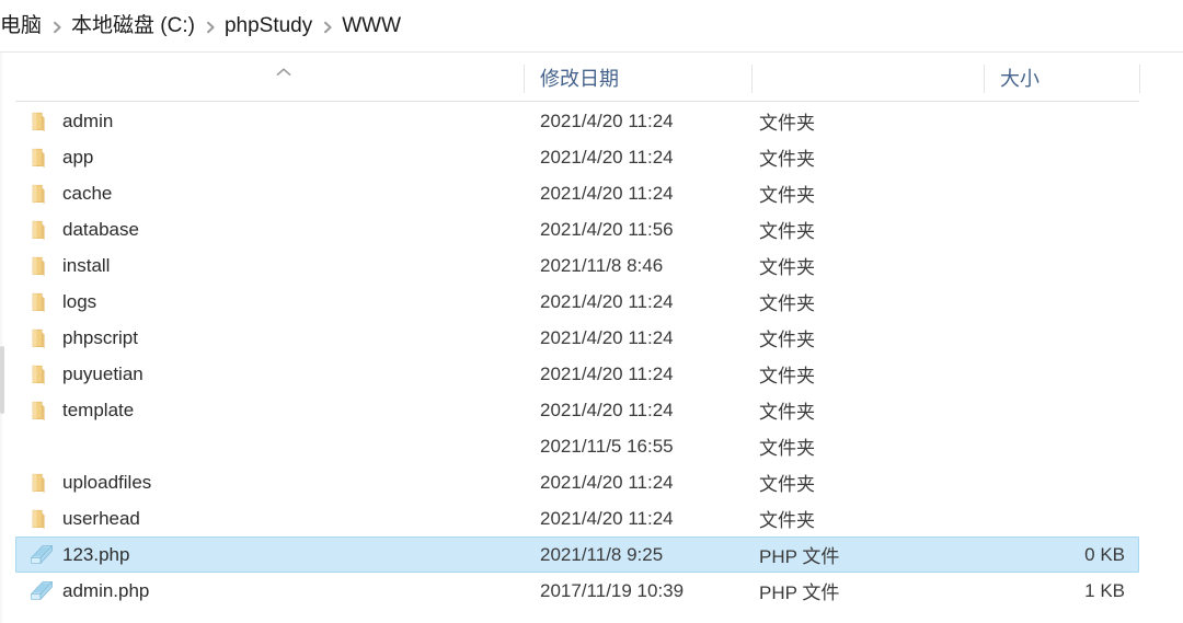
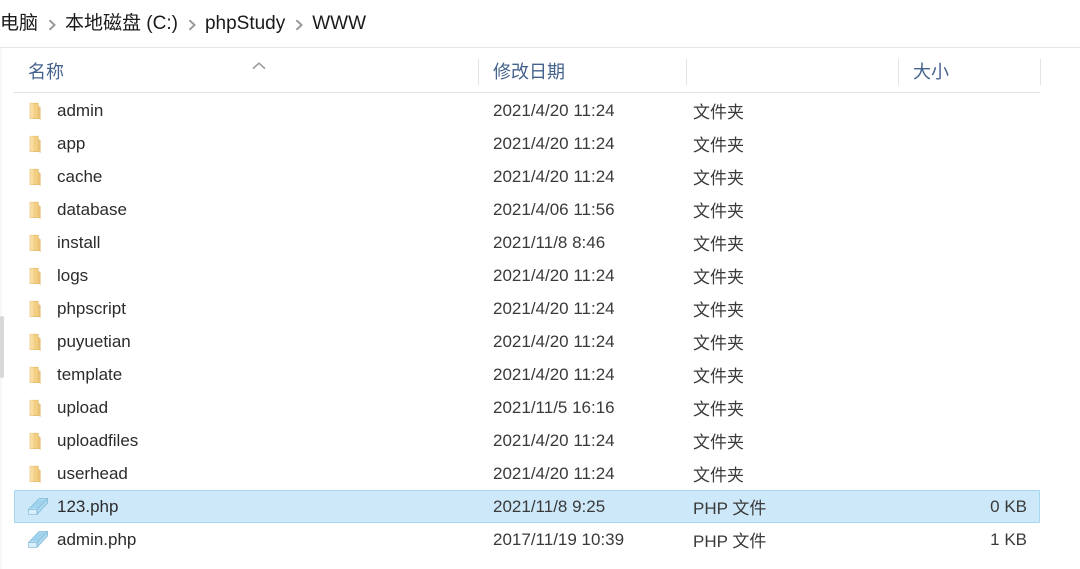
  电脑
  本地磁盘 (C:)
  phpStudy
  WWW
+ 名称
  修改日期
  大小
  admin
  2021/4/20 11:24
  文件夹
  app
  2021/4/20 11:24
  文件夹
  cache
  2021/4/20 11:24
  文件夹
  database
- 2021/4/20 11:56
+ 2021/4/06 11:56
  文件夹
  install
  2021/11/8 8:46
  文件夹
  logs
  2021/4/20 11:24
  文件夹
  phpscript
  2021/4/20 11:24
  文件夹
  puyuetian
  2021/4/20 11:24
  文件夹
  template
  2021/4/20 11:24
  文件夹
+ upload
- 2021/11/5 16:55
+ 2021/11/5 16:16
  文件夹
  uploadfiles
  2021/4/20 11:24
  文件夹
  userhead
  2021/4/20 11:24
  文件夹
  123.php
  2021/11/8 9:25
  PHP 文件
  0 KB
  admin.php
  2017/11/19 10:39
  PHP 文件
  1 KB
